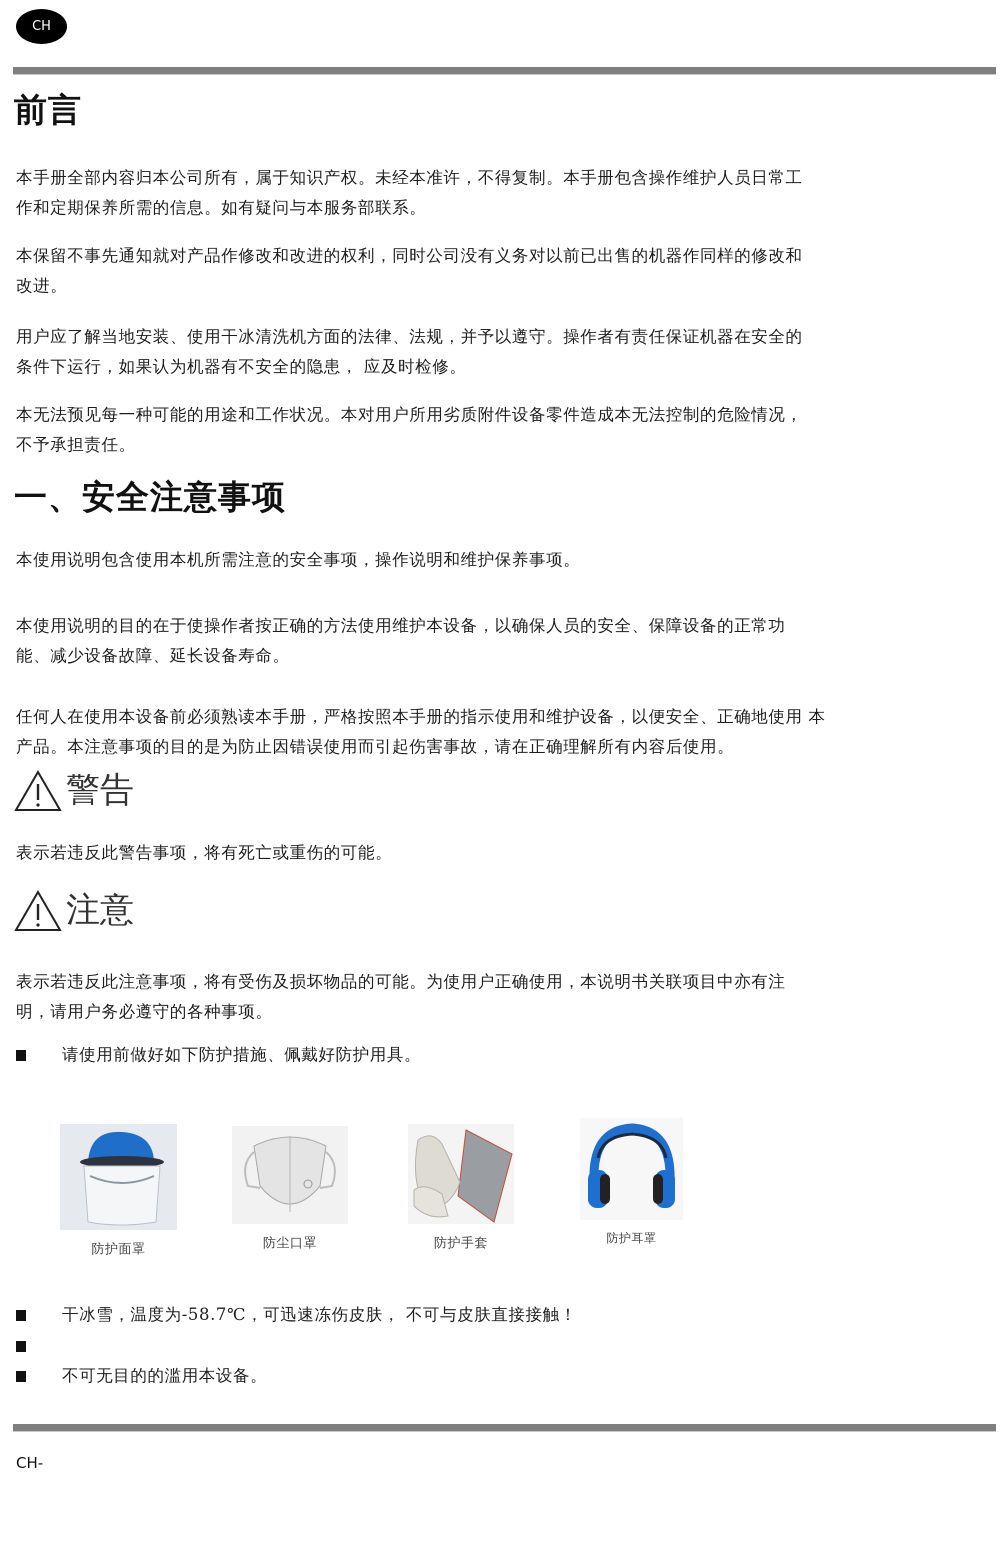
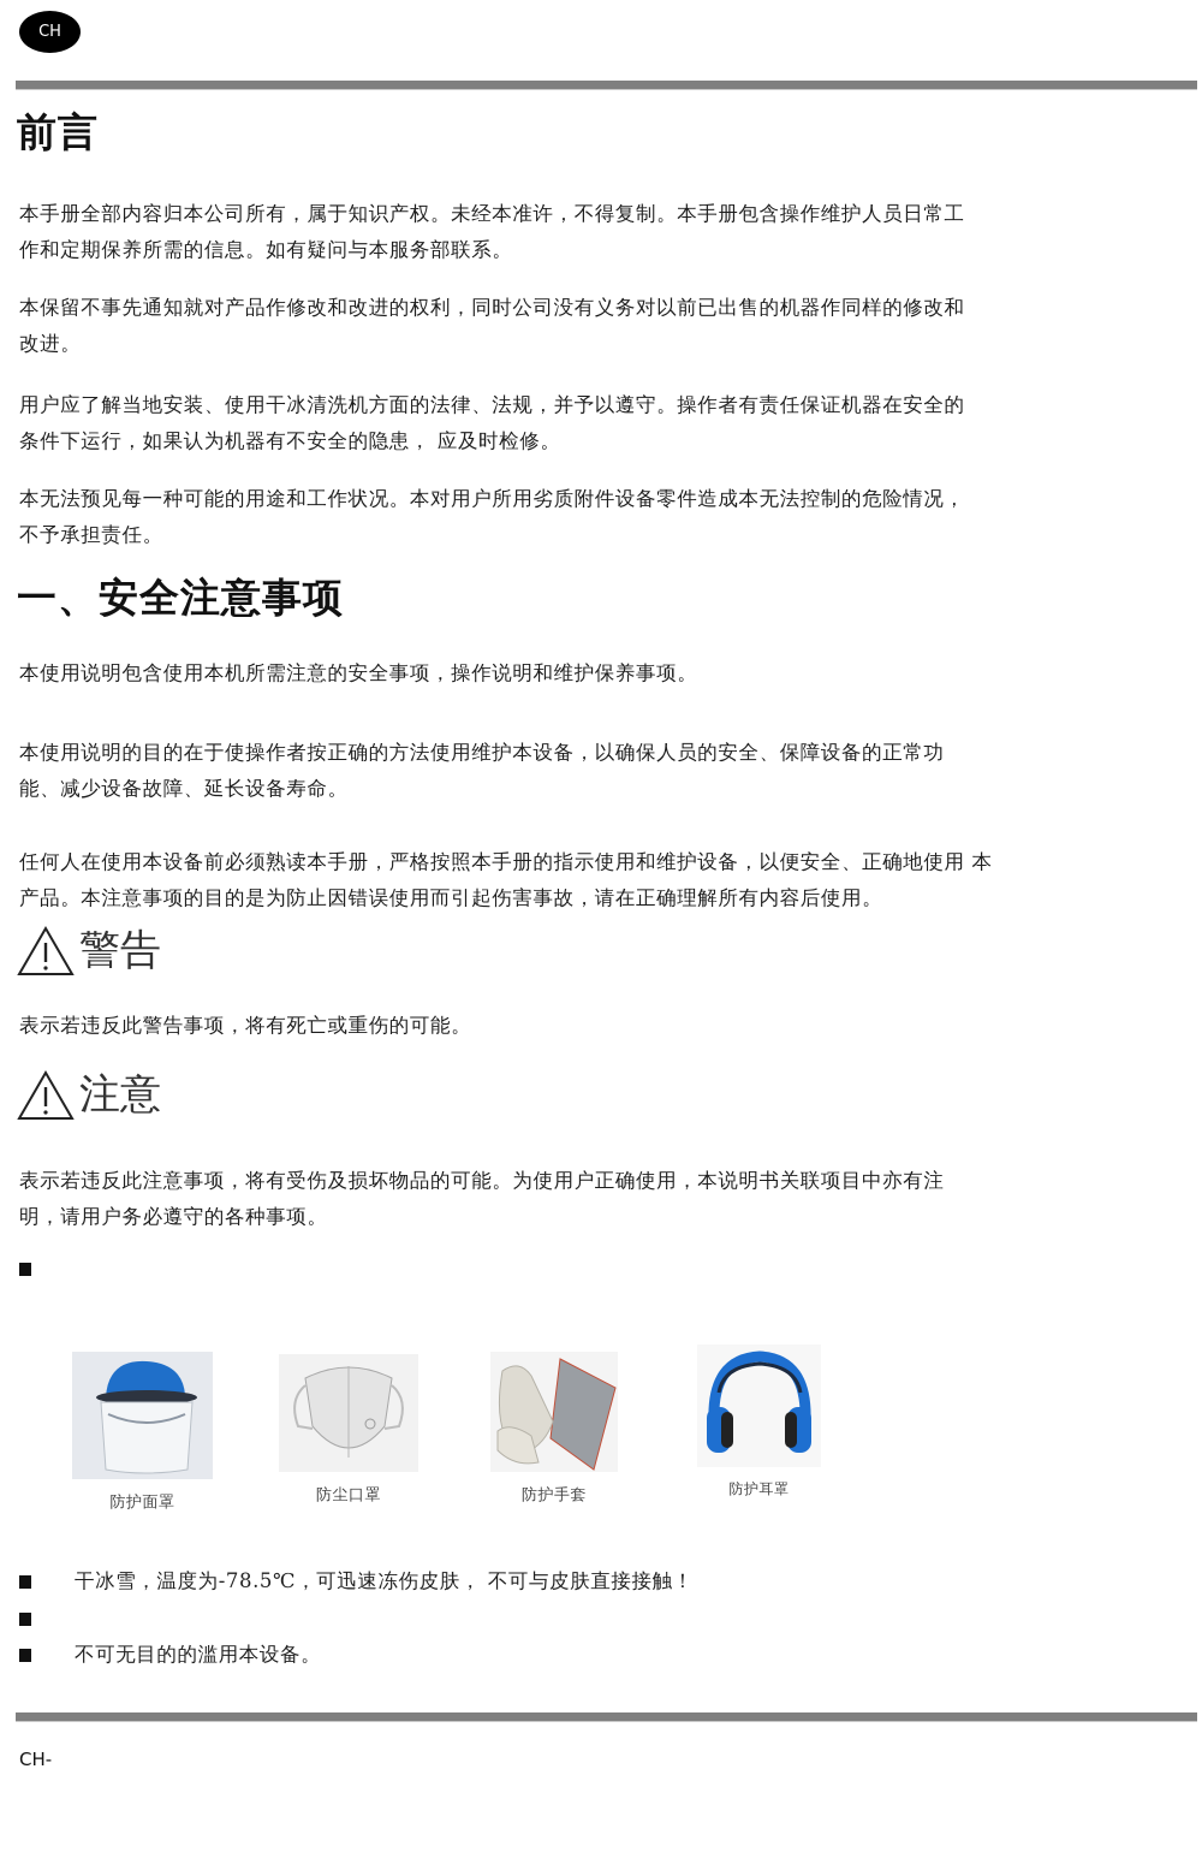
  CH
  前言
  本手册全部内容归本公司所有，属于知识产权。未经本准许，不得复制。本手册包含操作维护人员日常工
  作和定期保养所需的信息。如有疑问与本服务部联系。
  本保留不事先通知就对产品作修改和改进的权利，同时公司没有义务对以前已出售的机器作同样的修改和
  改进。
  用户应了解当地安装、使用干冰清洗机方面的法律、法规，并予以遵守。操作者有责任保证机器在安全的
  条件下运行，如果认为机器有不安全的隐患， 应及时检修。
  本无法预见每一种可能的用途和工作状况。本对用户所用劣质附件设备零件造成本无法控制的危险情况，
  不予承担责任。
  一、安全注意事项
  本使用说明包含使用本机所需注意的安全事项，操作说明和维护保养事项。
  本使用说明的目的在于使操作者按正确的方法使用维护本设备，以确保人员的安全、保障设备的正常功
  能、减少设备故障、延长设备寿命。
  任何人在使用本设备前必须熟读本手册，严格按照本手册的指示使用和维护设备，以便安全、正确地使用 本
  产品。本注意事项的目的是为防止因错误使用而引起伤害事故，请在正确理解所有内容后使用。
  警告
  表示若违反此警告事项，将有死亡或重伤的可能。
  注意
  表示若违反此注意事项，将有受伤及损坏物品的可能。为使用户正确使用，本说明书关联项目中亦有注
  明，请用户务必遵守的各种事项。
- 请使用前做好如下防护措施、佩戴好防护用具。
  防护面罩
  防尘口罩
  防护手套
  防护耳罩
- 干冰雪，温度为-58.7℃，可迅速冻伤皮肤， 不可与皮肤直接接触！
+ 干冰雪，温度为-78.5℃，可迅速冻伤皮肤， 不可与皮肤直接接触！
  不可无目的的滥用本设备。
  CH-
